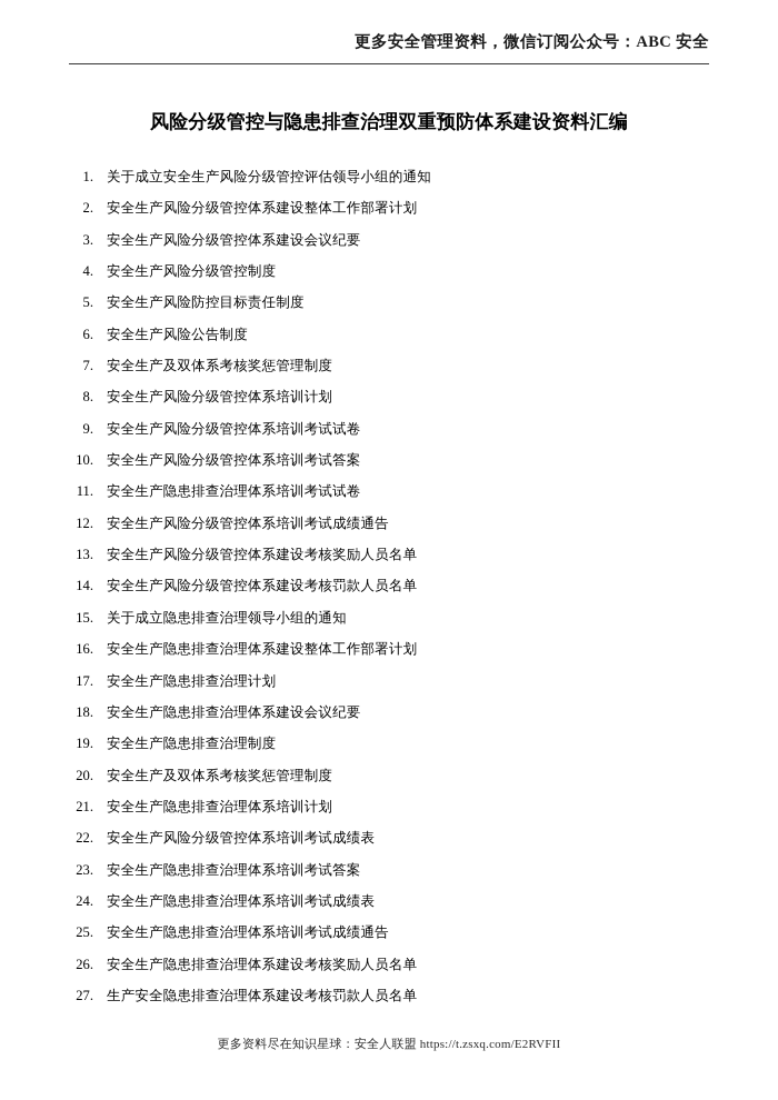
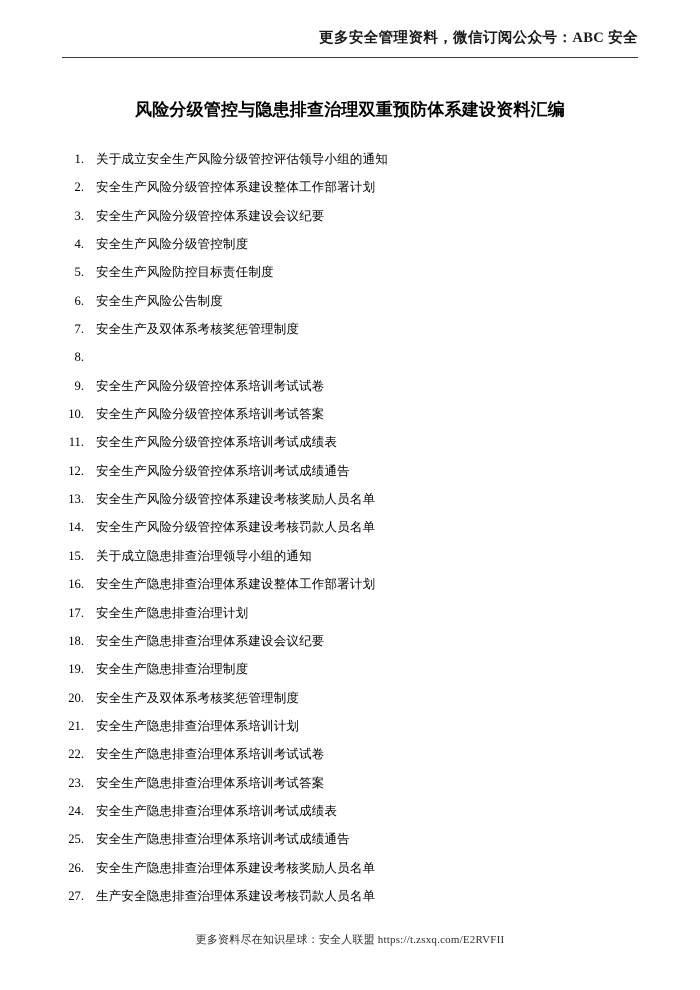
  更多安全管理资料，微信订阅公众号：ABC 安全
  风险分级管控与隐患排查治理双重预防体系建设资料汇编
  1.
  关于成立安全生产风险分级管控评估领导小组的通知
  2.
  安全生产风险分级管控体系建设整体工作部署计划
  3.
  安全生产风险分级管控体系建设会议纪要
  4.
  安全生产风险分级管控制度
  5.
  安全生产风险防控目标责任制度
  6.
  安全生产风险公告制度
  7.
  安全生产及双体系考核奖惩管理制度
  8.
- 安全生产风险分级管控体系培训计划
  9.
  安全生产风险分级管控体系培训考试试卷
  10.
  安全生产风险分级管控体系培训考试答案
  11.
- 安全生产隐患排查治理体系培训考试试卷
+ 安全生产风险分级管控体系培训考试成绩表
  12.
  安全生产风险分级管控体系培训考试成绩通告
  13.
  安全生产风险分级管控体系建设考核奖励人员名单
  14.
  安全生产风险分级管控体系建设考核罚款人员名单
  15.
  关于成立隐患排查治理领导小组的通知
  16.
  安全生产隐患排查治理体系建设整体工作部署计划
  17.
  安全生产隐患排查治理计划
  18.
  安全生产隐患排查治理体系建设会议纪要
  19.
  安全生产隐患排查治理制度
  20.
  安全生产及双体系考核奖惩管理制度
  21.
  安全生产隐患排查治理体系培训计划
  22.
- 安全生产风险分级管控体系培训考试成绩表
+ 安全生产隐患排查治理体系培训考试试卷
  23.
  安全生产隐患排查治理体系培训考试答案
  24.
  安全生产隐患排查治理体系培训考试成绩表
  25.
  安全生产隐患排查治理体系培训考试成绩通告
  26.
  安全生产隐患排查治理体系建设考核奖励人员名单
  27.
  生产安全隐患排查治理体系建设考核罚款人员名单
  更多资料尽在知识星球：安全人联盟 https://t.zsxq.com/E2RVFII
